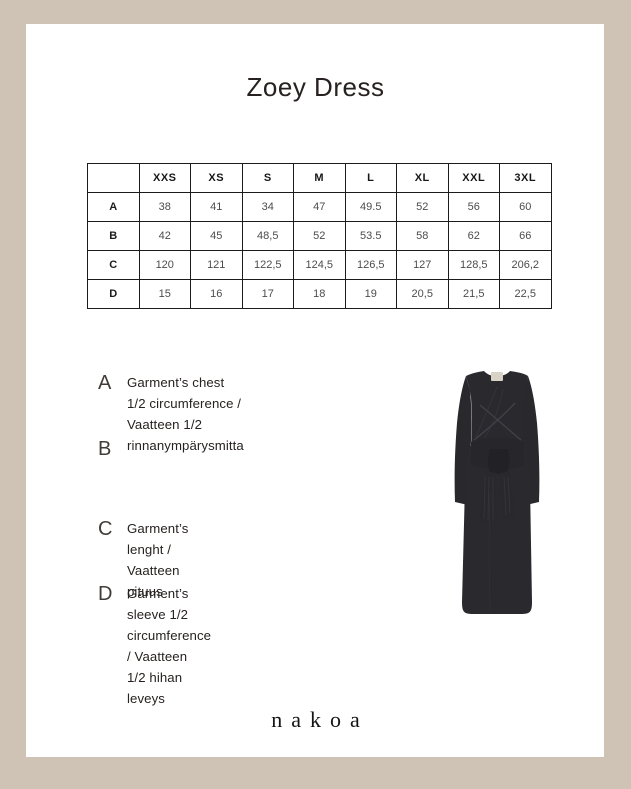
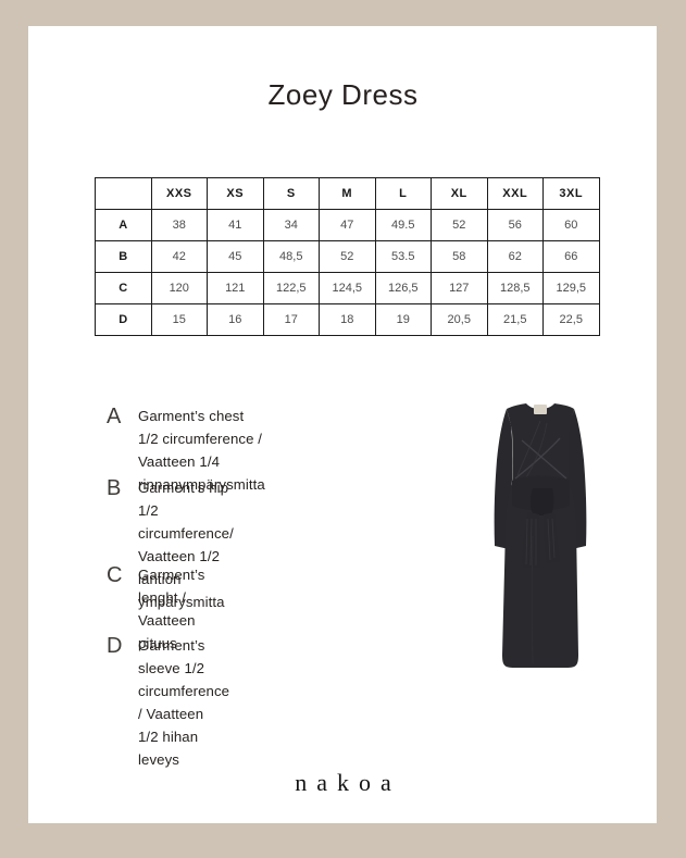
  Zoey Dress
  	XXS	XS	S	M	L	XL	XXL	3XL
  A	38	41	34	47	49.5	52	56	60
  B	42	45	48,5	52	53.5	58	62	66
- C	120	121	122,5	124,5	126,5	127	128,5	206,2
+ C	120	121	122,5	124,5	126,5	127	128,5	129,5
  D	15	16	17	18	19	20,5	21,5	22,5
  A
- Garment’s chest 1/2 circumference / Vaatteen 1/2
+ Garment’s chest 1/2 circumference / Vaatteen 1/4
  rinnanympärysmitta
  B
+ Garment’s hip 1/2 circumference/ Vaatteen 1/2 lantion
+ ympärysmitta
  C
  Garment’s lenght / Vaatteen pituus
  D
  Garment’s sleeve 1/2 circumference / Vaatteen
  1/2 hihan leveys
  nakoa
